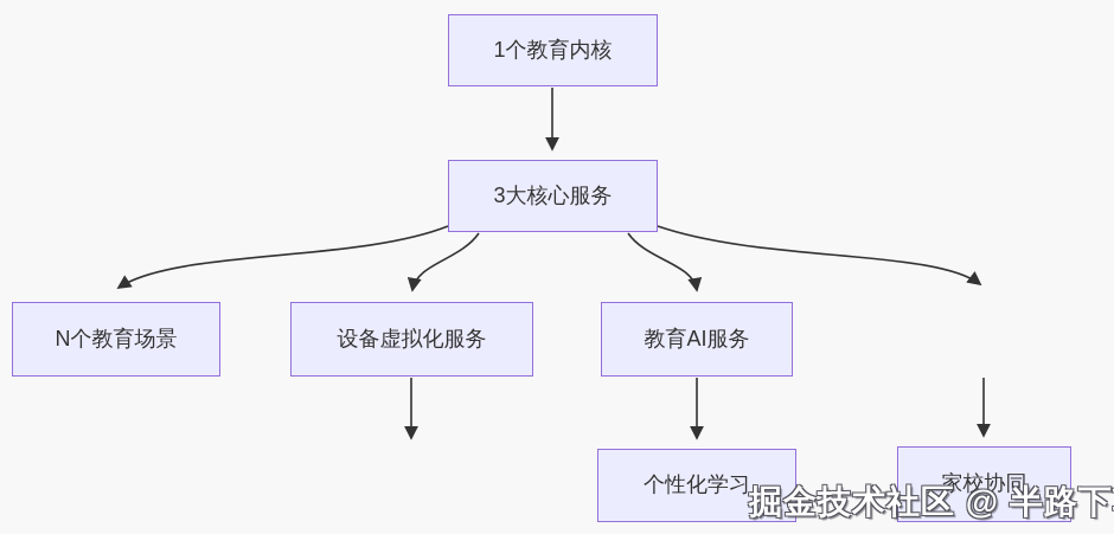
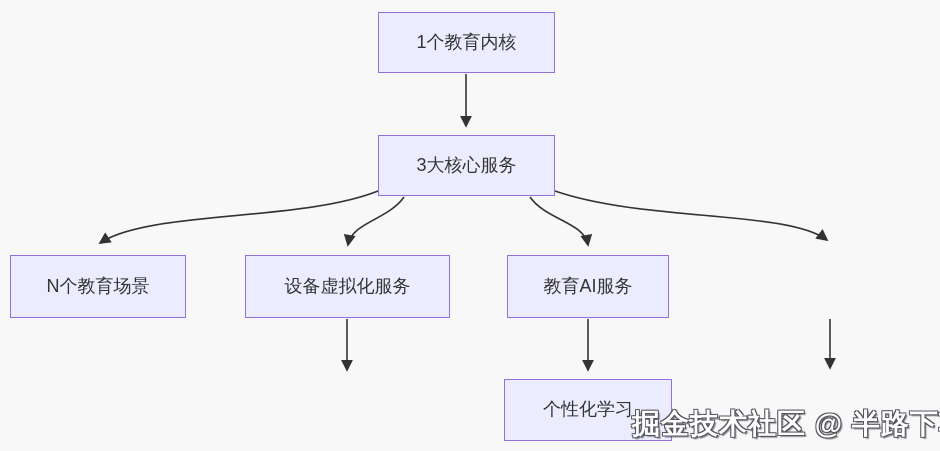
  1个教育内核
  3大核心服务
  N个教育场景
  设备虚拟化服务
  教育AI服务
  个性化学习
- 家校协同
  掘金技术社区 @ 半路下
